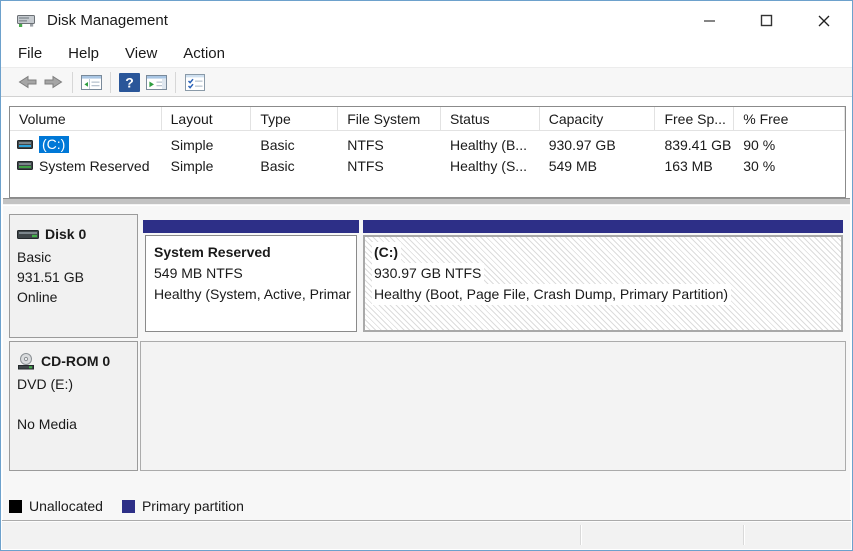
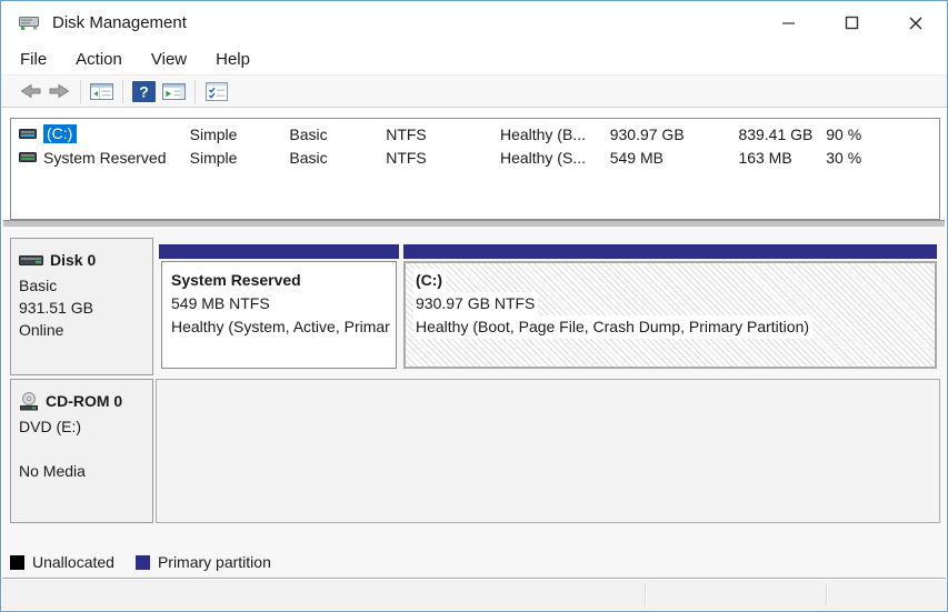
  Disk Management
  File
- Help
+ Action
  View
- Action
+ Help
  ?
- Volume
- Layout
- Type
- File System
- Status
- Capacity
- Free Sp...
- % Free
  (C:)
  Simple
  Basic
  NTFS
  Healthy (B...
  930.97 GB
  839.41 GB
  90 %
  System Reserved
  Simple
  Basic
  NTFS
  Healthy (S...
  549 MB
  163 MB
  30 %
  Disk 0
  Basic
  931.51 GB
  Online
  System Reserved
  549 MB NTFS
  Healthy (System, Active, Primar
  (C:)
  930.97 GB NTFS
  Healthy (Boot, Page File, Crash Dump, Primary Partition)
  CD-ROM 0
  DVD (E:)
  No Media
  Unallocated
  Primary partition
